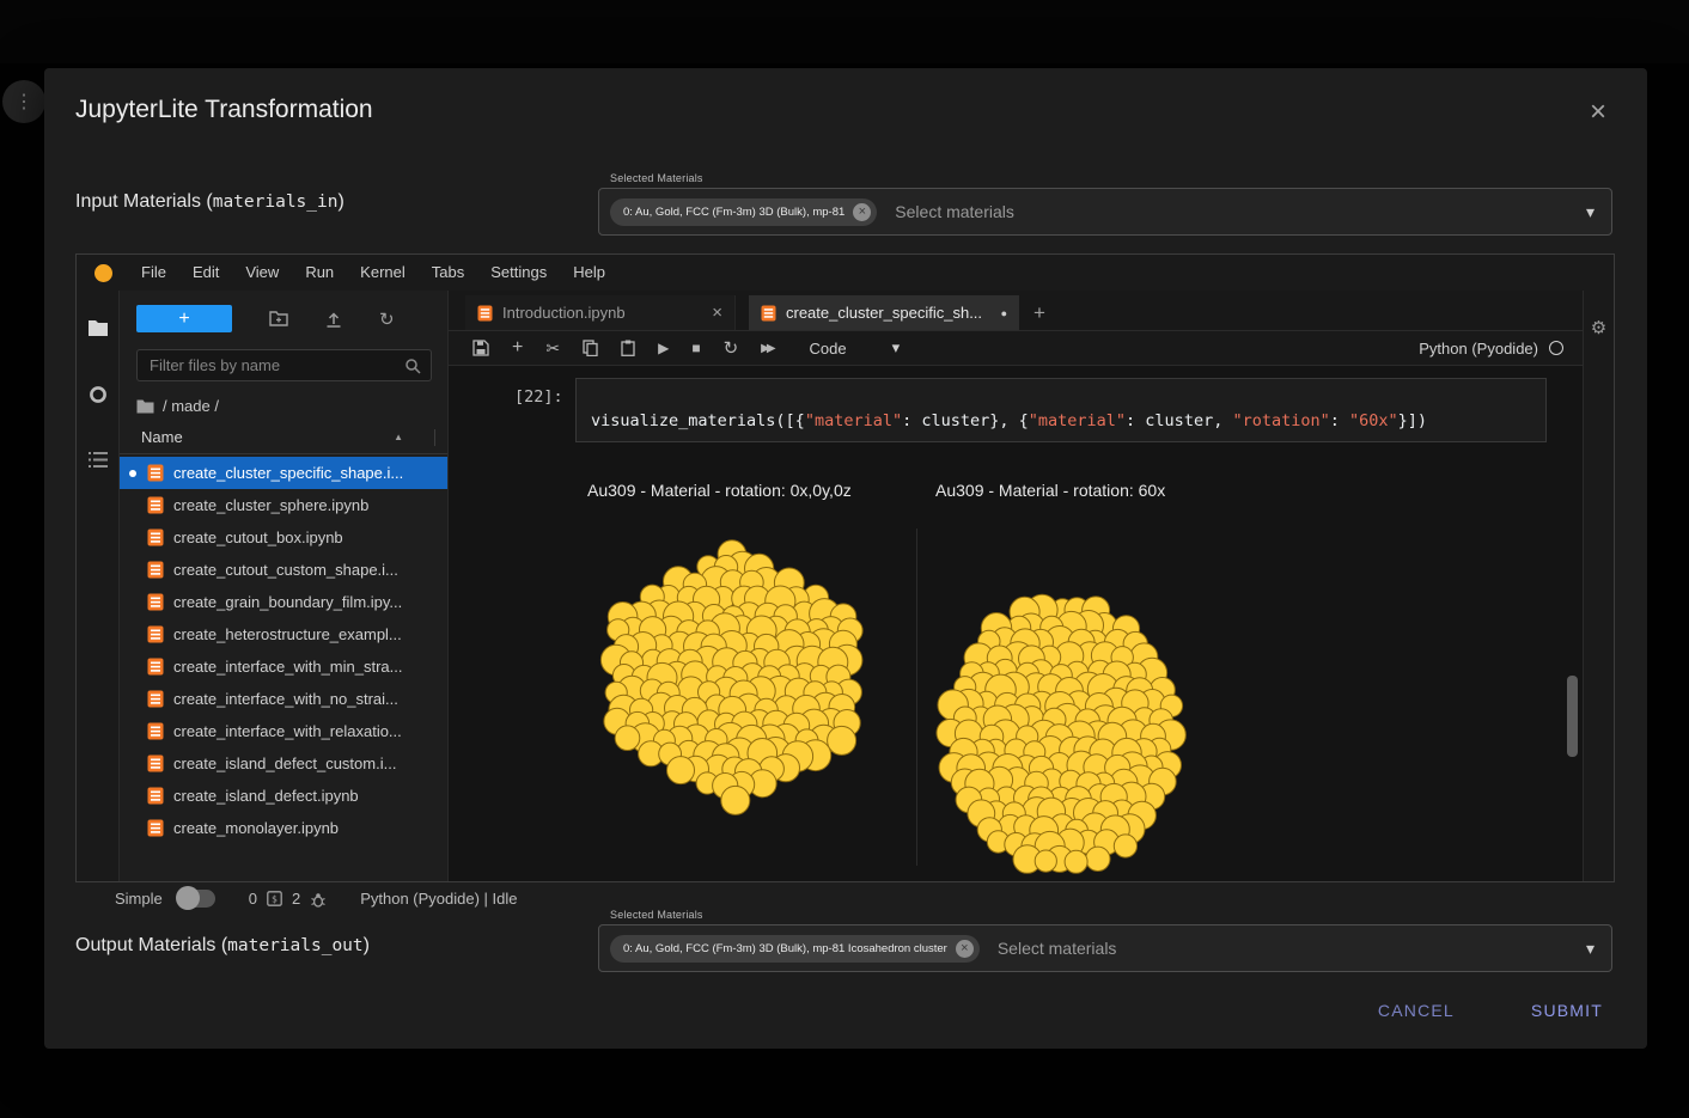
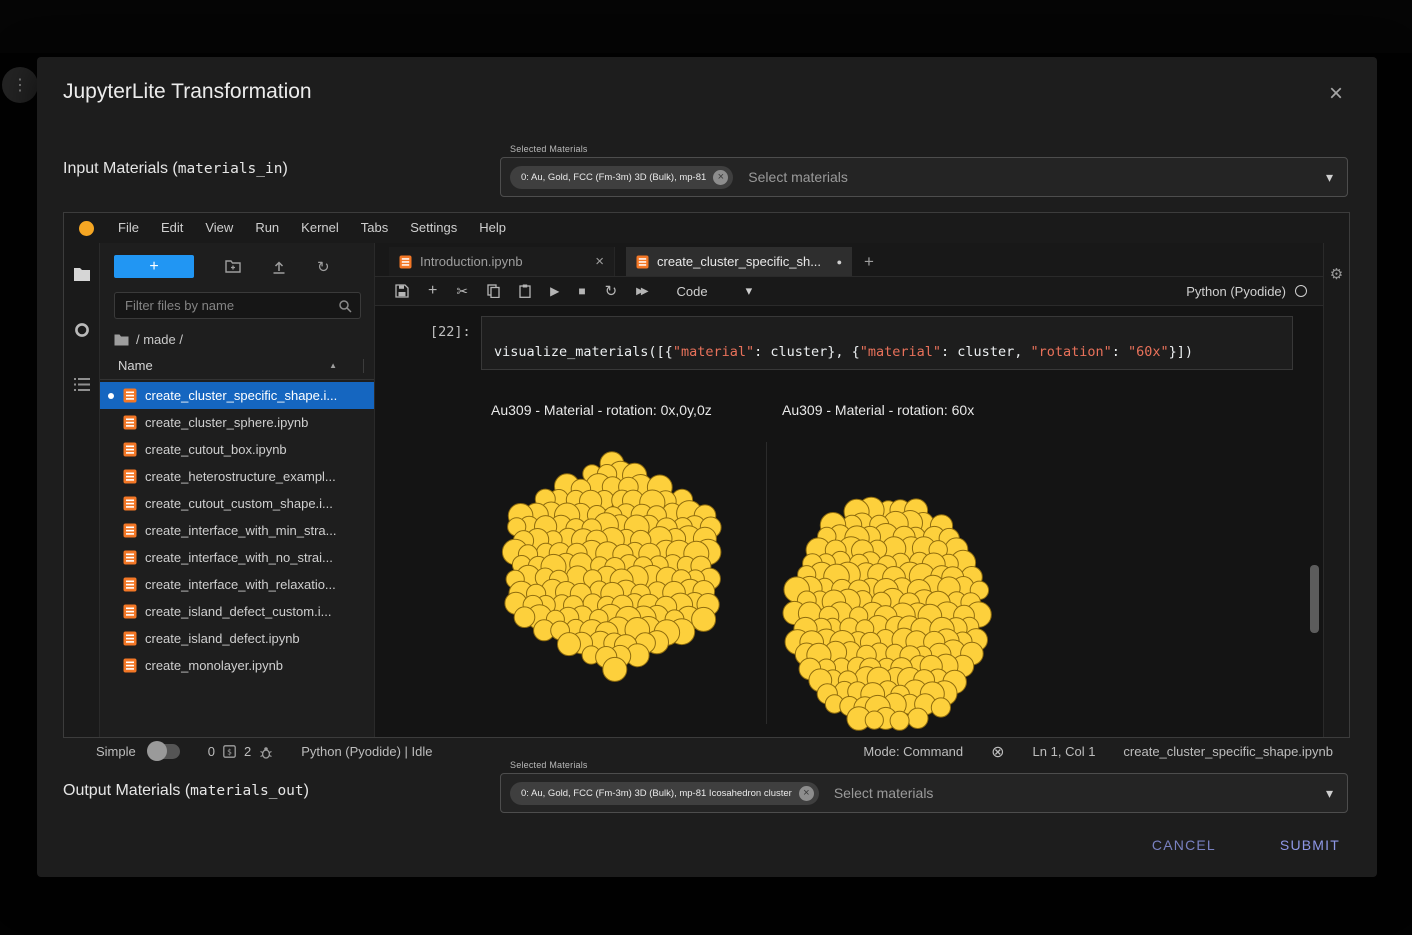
  ⋮
  JupyterLite Transformation
  ×
  Input Materials (materials_in)
  Selected Materials
  0: Au, Gold, FCC (Fm-3m) 3D (Bulk), mp-81
  ×
  Select materials
  ▾
  File
  Edit
  View
  Run
  Kernel
  Tabs
  Settings
  Help
  +
  ↻
  Filter files by name
  / made /
  Name
  ▲
  create_cluster_specific_shape.i...
  create_cluster_sphere.ipynb
  create_cutout_box.ipynb
- create_cutout_custom_shape.i...
+ create_heterostructure_exampl...
- create_grain_boundary_film.ipy...
- create_heterostructure_exampl...
+ create_cutout_custom_shape.i...
  create_interface_with_min_stra...
  create_interface_with_no_strai...
  create_interface_with_relaxatio...
  create_island_defect_custom.i...
  create_island_defect.ipynb
  create_monolayer.ipynb
  Introduction.ipynb
  ×
  create_cluster_specific_sh...
  ●
  +
  +
  ✂
  ▶
  ■
  ↻
  ▶▶
  Code
  ▾
  Python (Pyodide)
  [22]:
  visualize_materials([{"material": cluster}, {"material": cluster, "rotation": "60x"}])
  Au309 - Material - rotation: 0x,0y,0z
  Au309 - Material - rotation: 60x
  ⚙
  Simple
  0
  $
  2
  Python (Pyodide) | Idle
+ Mode: Command
+ ⊗
+ Ln 1, Col 1
+ create_cluster_specific_shape.ipynb
  Output Materials (materials_out)
  Selected Materials
  0: Au, Gold, FCC (Fm-3m) 3D (Bulk), mp-81 Icosahedron cluster
  ×
  Select materials
  ▾
  CANCEL
  SUBMIT
